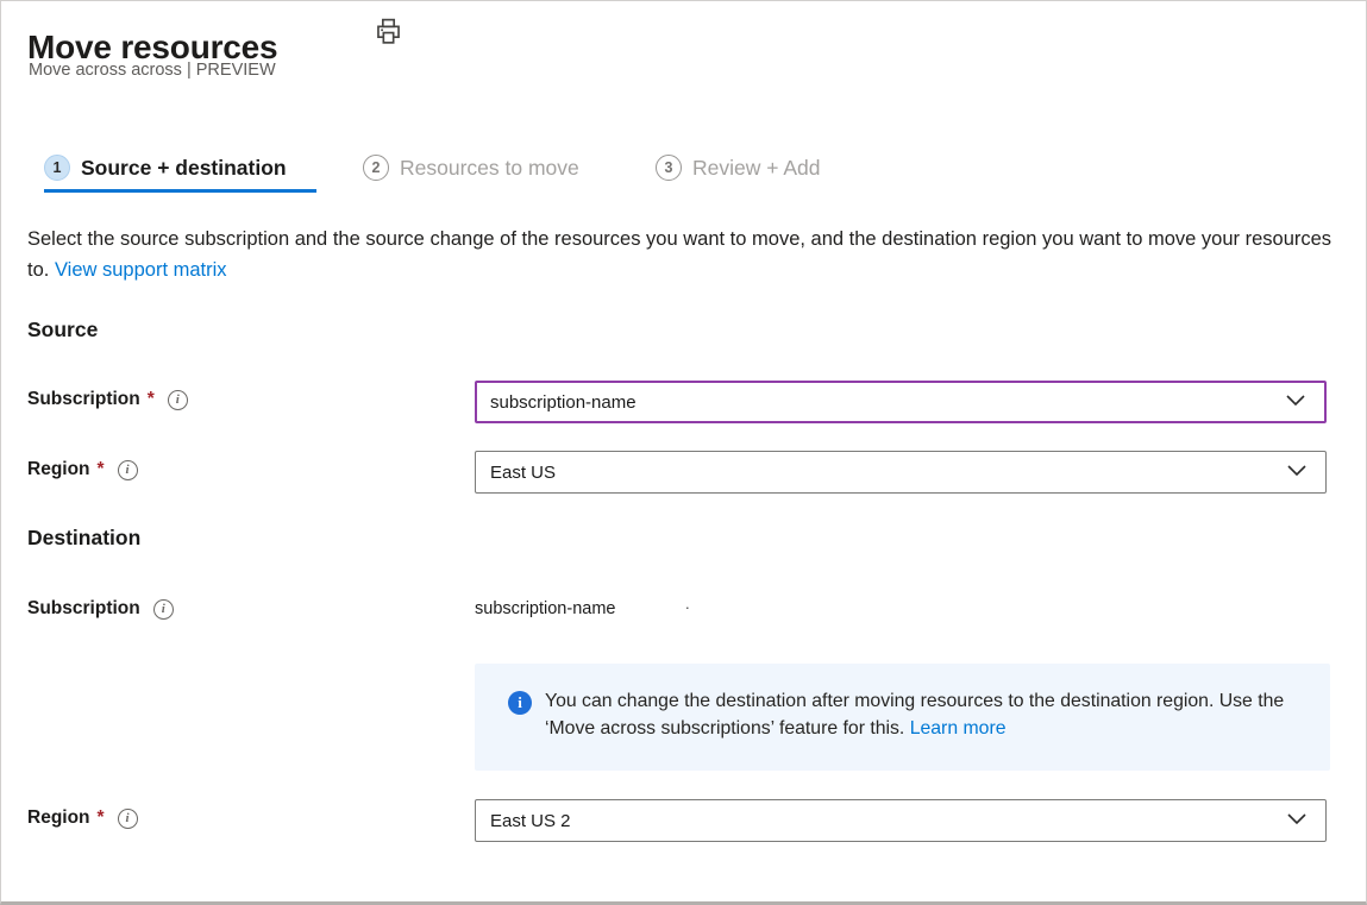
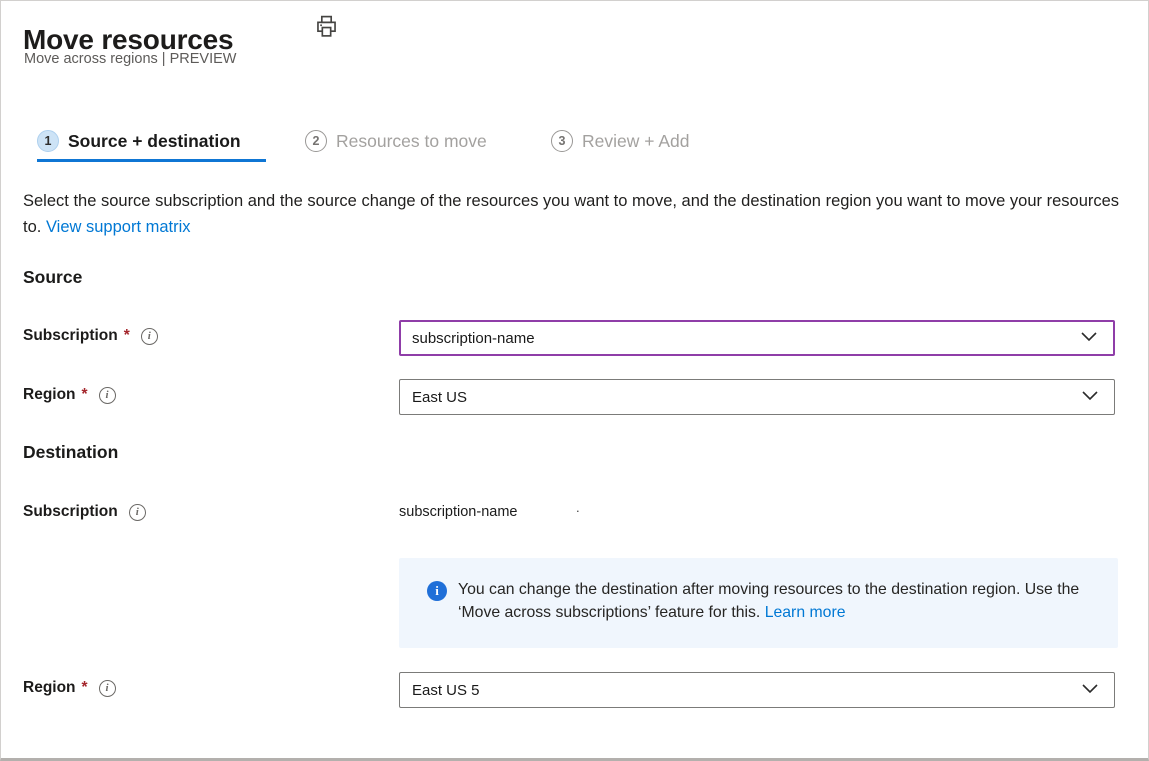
  Move resources
- Move across across | PREVIEW
+ Move across regions | PREVIEW
  1
  Source + destination
  2
  Resources to move
  3
  Review + Add
  Select the source subscription and the source change of the resources you want to move, and the destination region you want to move your resources to. View support matrix
  Source
  Subscription
  *
  i
  subscription-name
  Region
  *
  i
  East US
  Destination
  Subscription
  i
  subscription-name
  .
  i
  You can change the destination after moving resources to the destination region. Use the ‘Move across subscriptions’ feature for this. Learn more
  Region
  *
  i
- East US 2
+ East US 5
